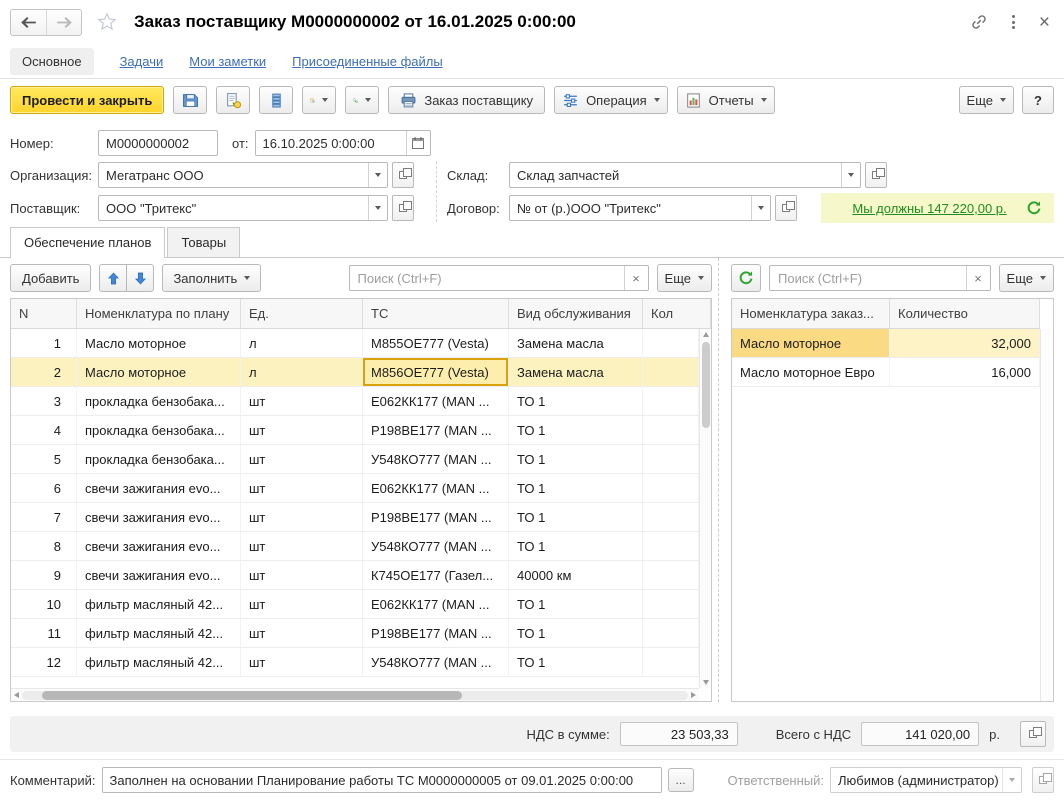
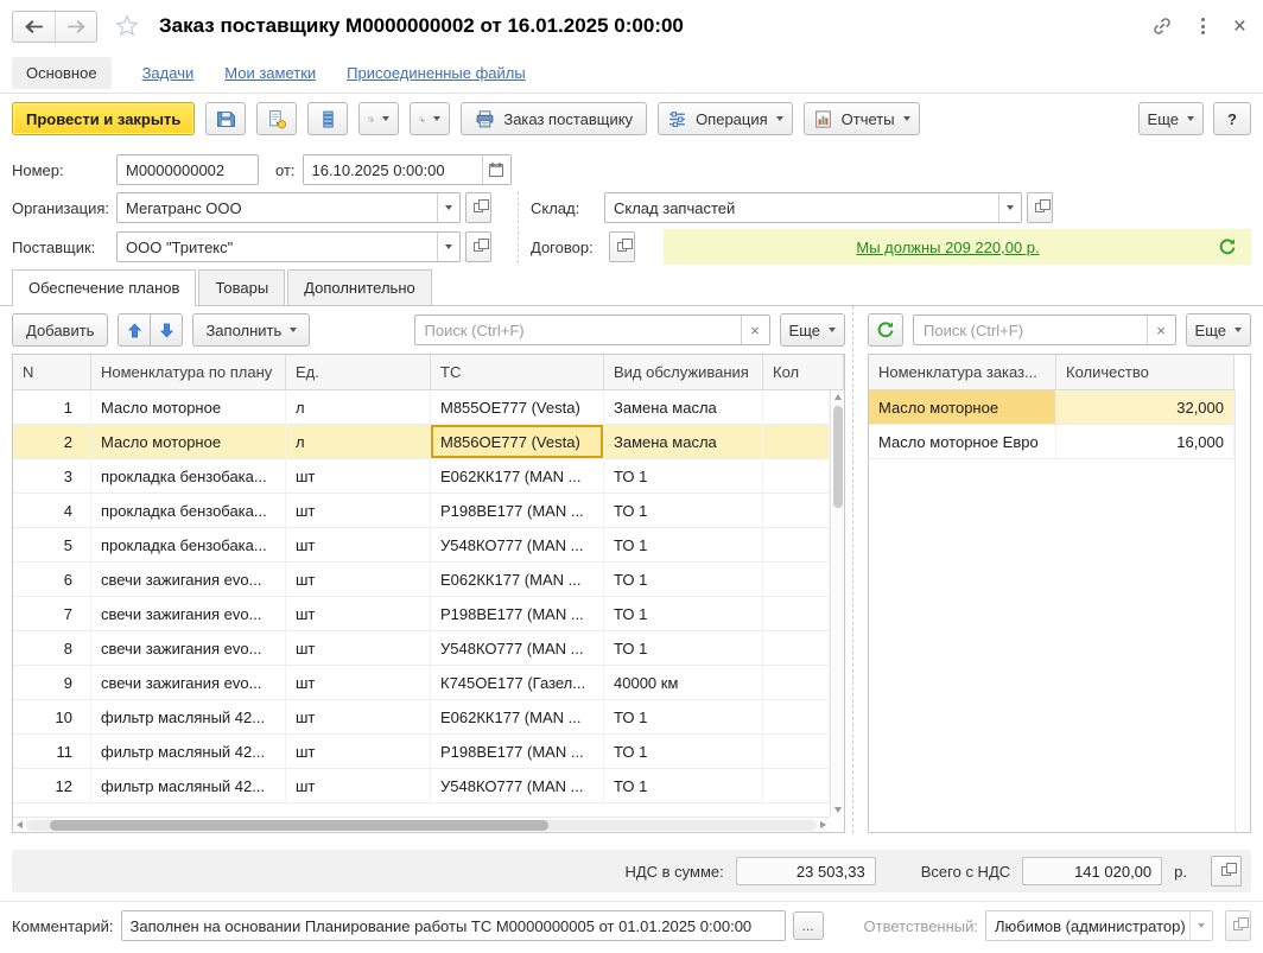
  Заказ поставщику М0000000002 от 16.01.2025 0:00:00
  ×
  Основное
  Задачи
  Мои заметки
  Присоединенные файлы
  Провести и закрыть
  Заказ поставщику
  Операция
  Отчеты
  Еще
  ?
  Номер:
  М0000000002
  от:
  16.10.2025 0:00:00
  Организация:
  Мегатранс ООО
  Поставщик:
  ООО "Тритекс"
  Склад:
  Склад запчастей
  Договор:
- № от (р.)ООО "Тритекс"
- Мы должны 147 220,00 р.
+ Мы должны 209 220,00 р.
  Обеспечение планов
  Товары
+ Дополнительно
  Добавить
  Заполнить
  Поиск (Ctrl+F)
  ×
  Еще
  N
  Номенклатура по плану
  Ед.
  ТС
  Вид обслуживания
  Кол
  1
  Масло моторное
  л
  М855ОЕ777 (Vesta)
  Замена масла
  2
  Масло моторное
  л
  М856ОЕ777 (Vesta)
  Замена масла
  3
  прокладка бензобака...
  шт
  Е062КК177 (MAN ...
  ТО 1
  4
  прокладка бензобака...
  шт
  Р198ВЕ177 (MAN ...
  ТО 1
  5
  прокладка бензобака...
  шт
  У548КО777 (MAN ...
  ТО 1
  6
  свечи зажигания evo...
  шт
  Е062КК177 (MAN ...
  ТО 1
  7
  свечи зажигания evo...
  шт
  Р198ВЕ177 (MAN ...
  ТО 1
  8
  свечи зажигания evo...
  шт
  У548КО777 (MAN ...
  ТО 1
  9
  свечи зажигания evo...
  шт
  К745ОЕ177 (Газел...
  40000 км
  10
  фильтр масляный 42...
  шт
  Е062КК177 (MAN ...
  ТО 1
  11
  фильтр масляный 42...
  шт
  Р198ВЕ177 (MAN ...
  ТО 1
  12
  фильтр масляный 42...
  шт
  У548КО777 (MAN ...
  ТО 1
  Поиск (Ctrl+F)
  ×
  Еще
  Номенклатура заказ...
  Количество
  Масло моторное
  32,000
  Масло моторное Евро
  16,000
  НДС в сумме:
  23 503,33
  Всего с НДС
  141 020,00
  р.
  Комментарий:
- Заполнен на основании Планирование работы ТС М0000000005 от 09.01.2025 0:00:00
+ Заполнен на основании Планирование работы ТС М0000000005 от 01.01.2025 0:00:00
  ...
  Ответственный:
  Любимов (администратор)
